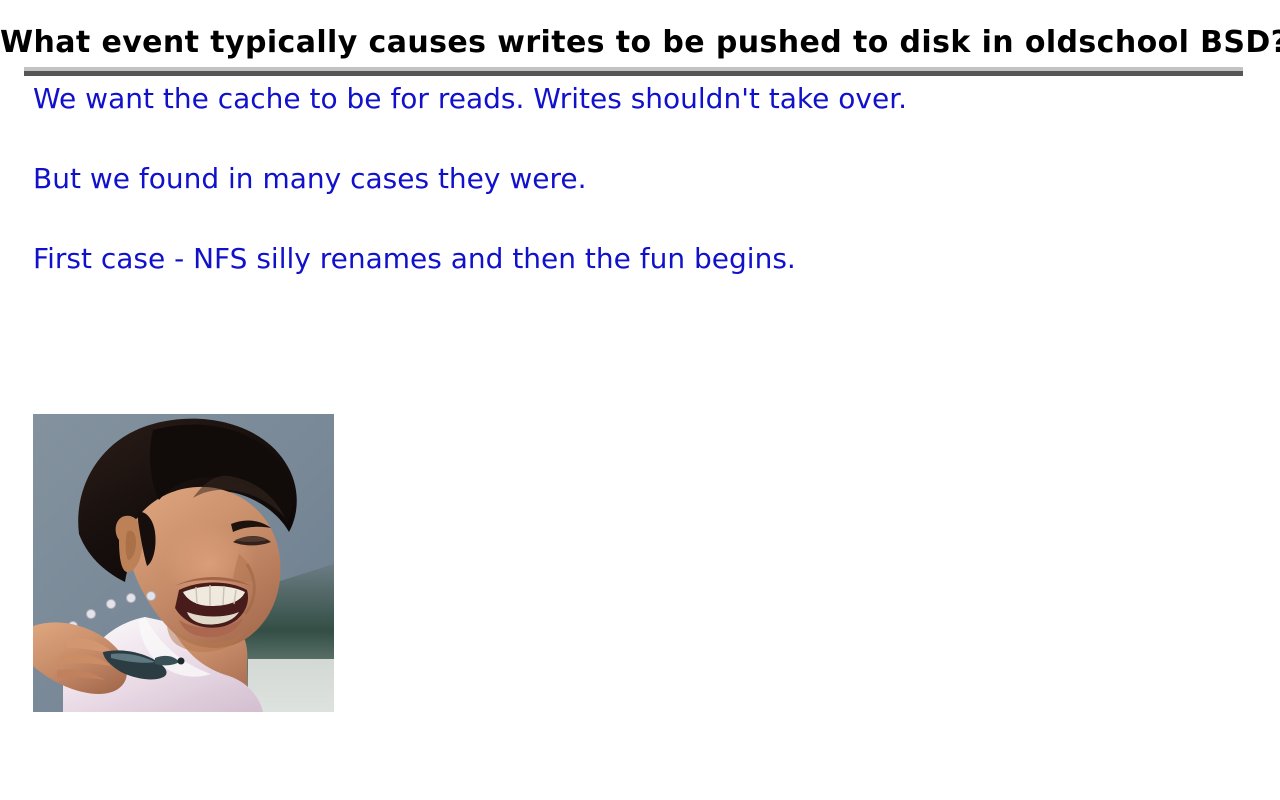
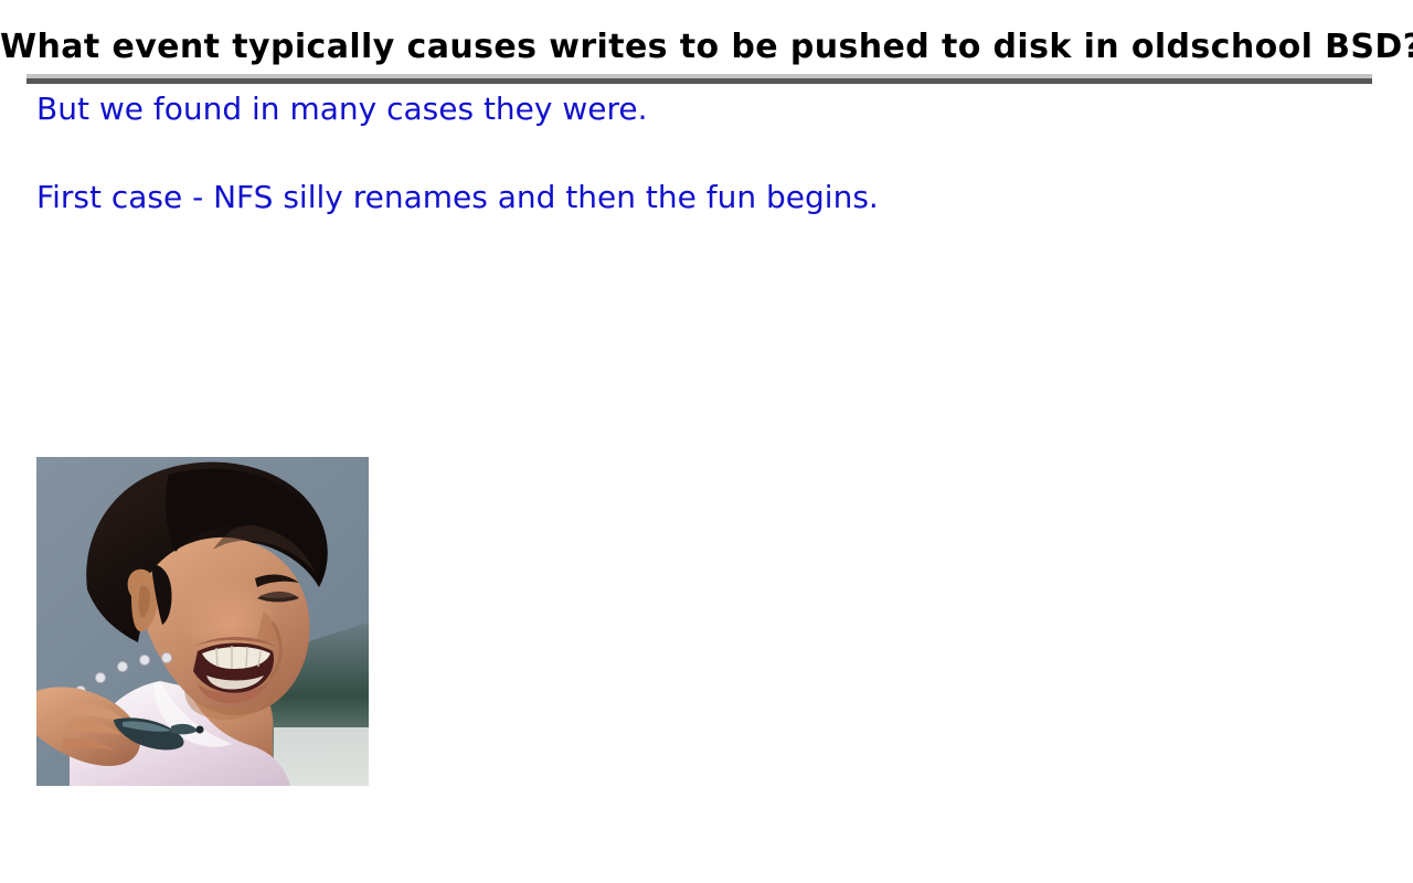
  What event typically causes writes to be pushed to disk in oldschool BSD
- We want the cache to be for reads. Writes shouldn't take over.
  But we found in many cases they were.
  First case - NFS silly renames and then the fun begins.
